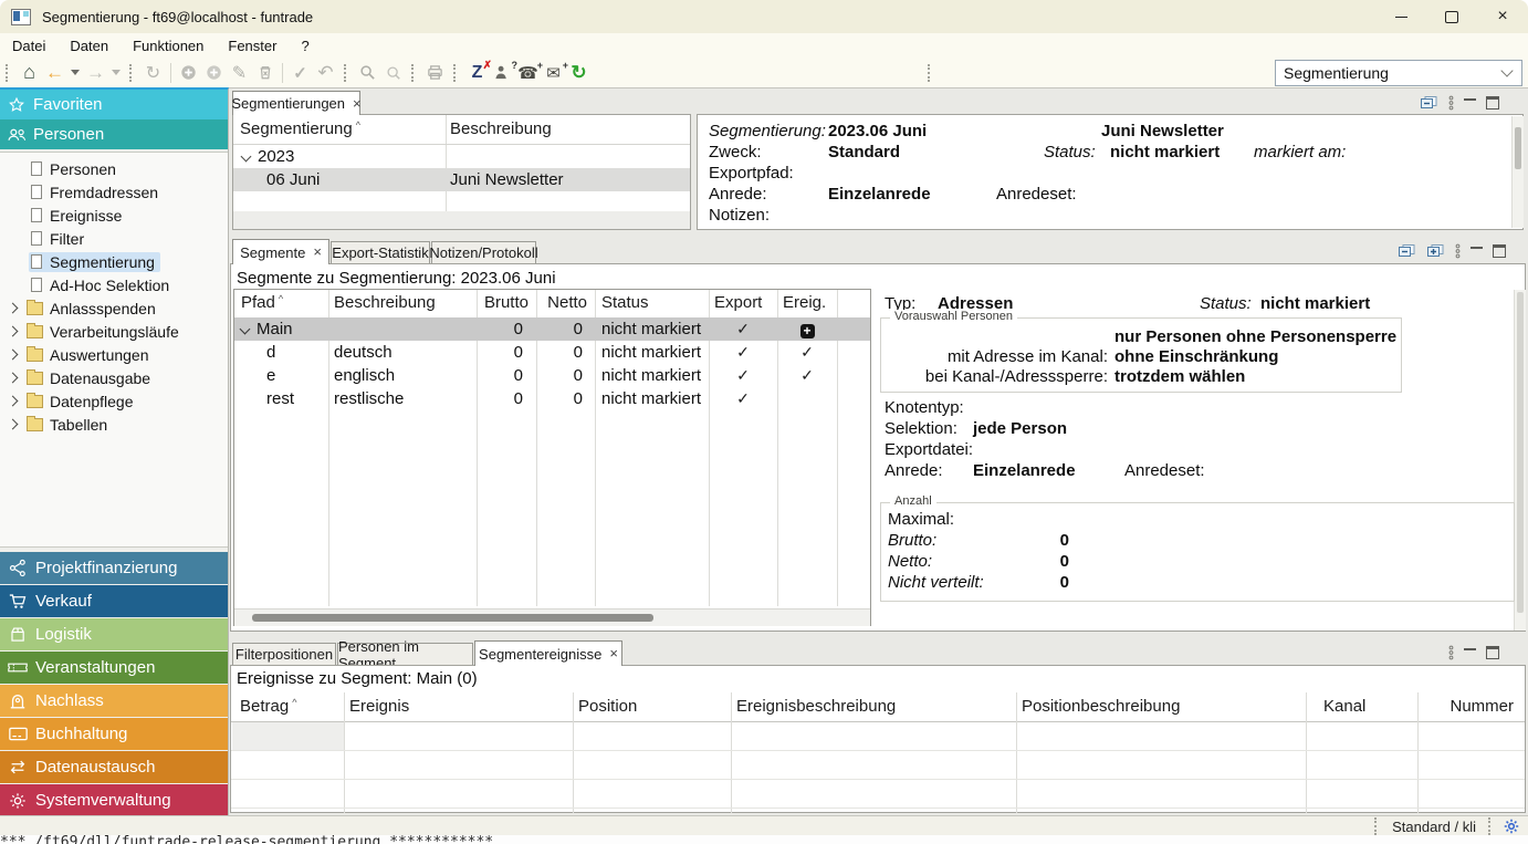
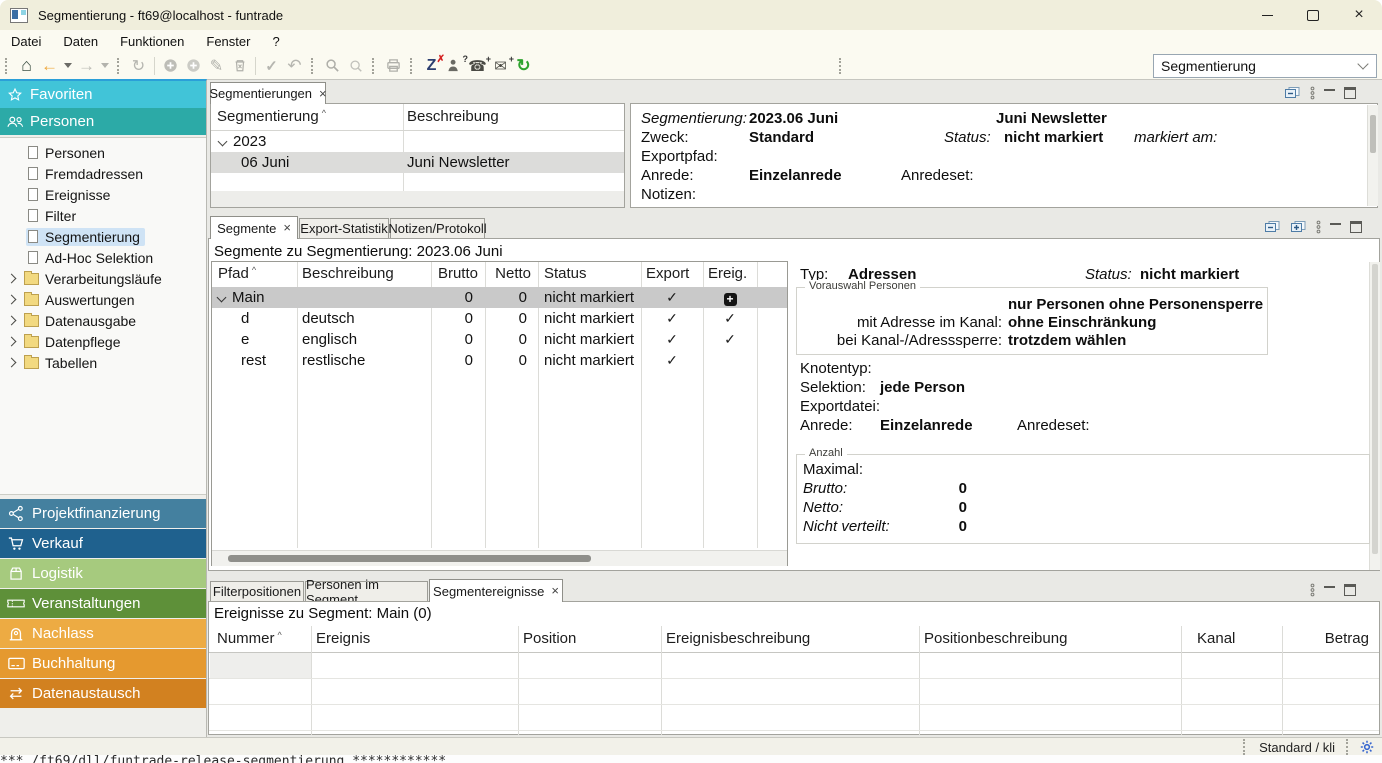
  Segmentierung - ft69@localhost - funtrade
  ×
  Datei
  Daten
  Funktionen
  Fenster
  ?
  ⌂
  ←
  →
  ↻
  ✎
  ✓
  ↶
  Z
  ✗
  ?
  ☎
  +
  ✉
  +
  ↻
  Segmentierung
  Favoriten
  Personen
  Personen
  Fremdadressen
  Ereignisse
  Filter
  Segmentierung
  Ad-Hoc Selektion
- Anlassspenden
  Verarbeitungsläufe
  Auswertungen
  Datenausgabe
  Datenpflege
  Tabellen
  Projektfinanzierung
  Verkauf
  Logistik
  Veranstaltungen
  Nachlass
  Buchhaltung
  Datenaustausch
- Systemverwaltung
  Segmentierungen
  ×
  Segmentierung ^
  Beschreibung
  2023
  06 Juni
  Juni Newsletter
  Segmentierung:
  2023.06 Juni
  Juni Newsletter
  Zweck:
  Standard
  Status:
  nicht markiert
  markiert am:
  Exportpfad:
  Anrede:
  Einzelanrede
  Anredeset:
  Notizen:
  Segmente
  ×
  Export-Statistik
  Notizen/Protokoll
  Segmente zu Segmentierung: 2023.06 Juni
  Pfad ^
  Beschreibung
  Brutto
  Netto
  Status
  Export
  Ereig.
  Main
  0
  0
  nicht markiert
  ✓
  +
  d
  deutsch
  0
  0
  nicht markiert
  ✓
  ✓
  e
  englisch
  0
  0
  nicht markiert
  ✓
  ✓
  rest
  restlische
  0
  0
  nicht markiert
  ✓
  Typ:
  Adressen
  Status:
  nicht markiert
  Vorauswahl Personen
  nur Personen ohne Personensperre
  mit Adresse im Kanal:
  ohne Einschränkung
  bei Kanal-/Adresssperre:
  trotzdem wählen
  Knotentyp:
  Selektion:
  jede Person
  Exportdatei:
  Anrede:
  Einzelanrede
  Anredeset:
  Anzahl
  Maximal:
  Brutto:
  0
  Netto:
  0
  Nicht verteilt:
  0
  Filterpositionen
  Personen im Segment
  Segmentereignisse
  ×
  Ereignisse zu Segment: Main (0)
- Betrag ^
+ Nummer ^
  Ereignis
  Position
  Ereignisbeschreibung
  Positionbeschreibung
  Kanal
- Nummer
+ Betrag
  Standard / kli
  *** /ft69/dll/funtrade-release-segmentierung ************
